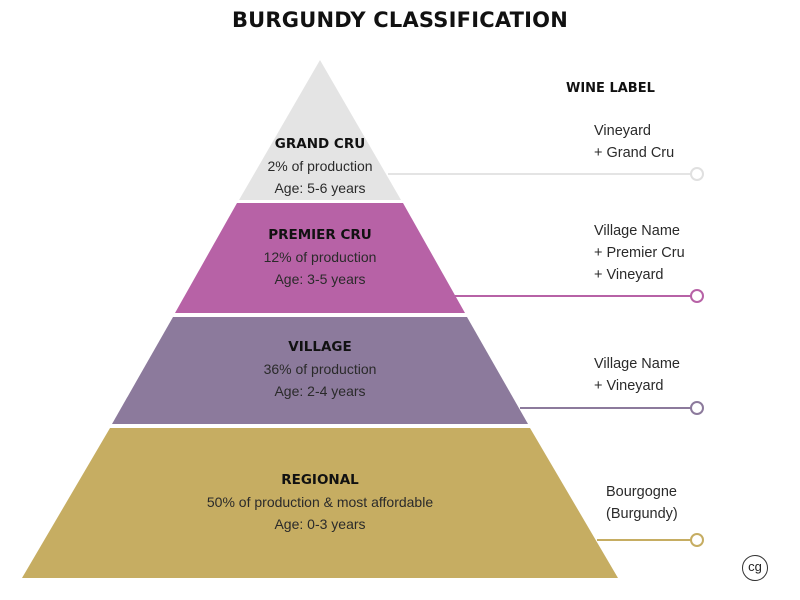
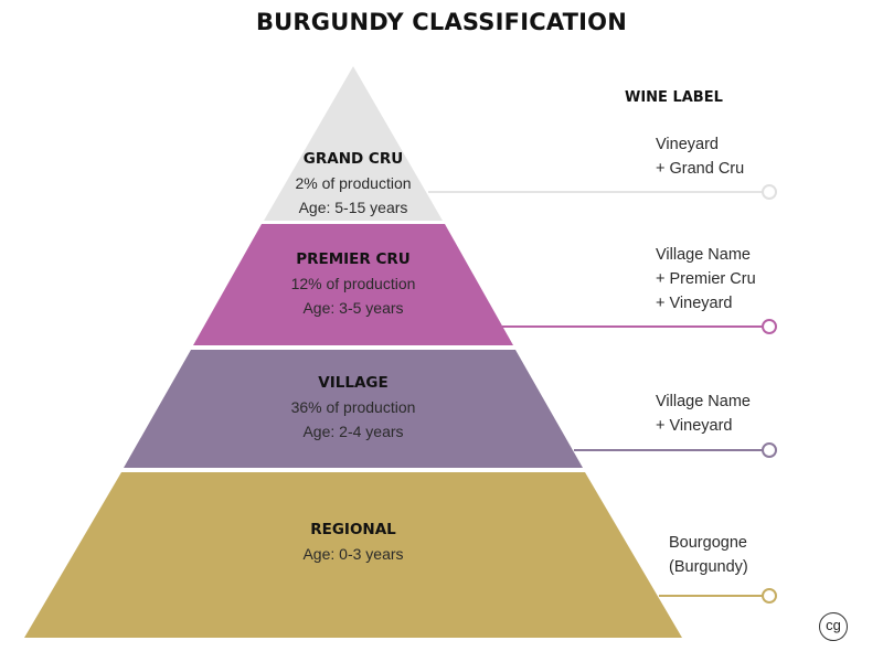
  BURGUNDY CLASSIFICATION
  GRAND CRU
  2% of production
- Age: 5-6 years
+ Age: 5-15 years
  PREMIER CRU
  12% of production
  Age: 3-5 years
  VILLAGE
  36% of production
  Age: 2-4 years
  REGIONAL
- 50% of production & most affordable
  Age: 0-3 years
  WINE LABEL
  Vineyard
  + Grand Cru
  Village Name
  + Premier Cru
  + Vineyard
  Village Name
  + Vineyard
  Bourgogne
  (Burgundy)
  cg
